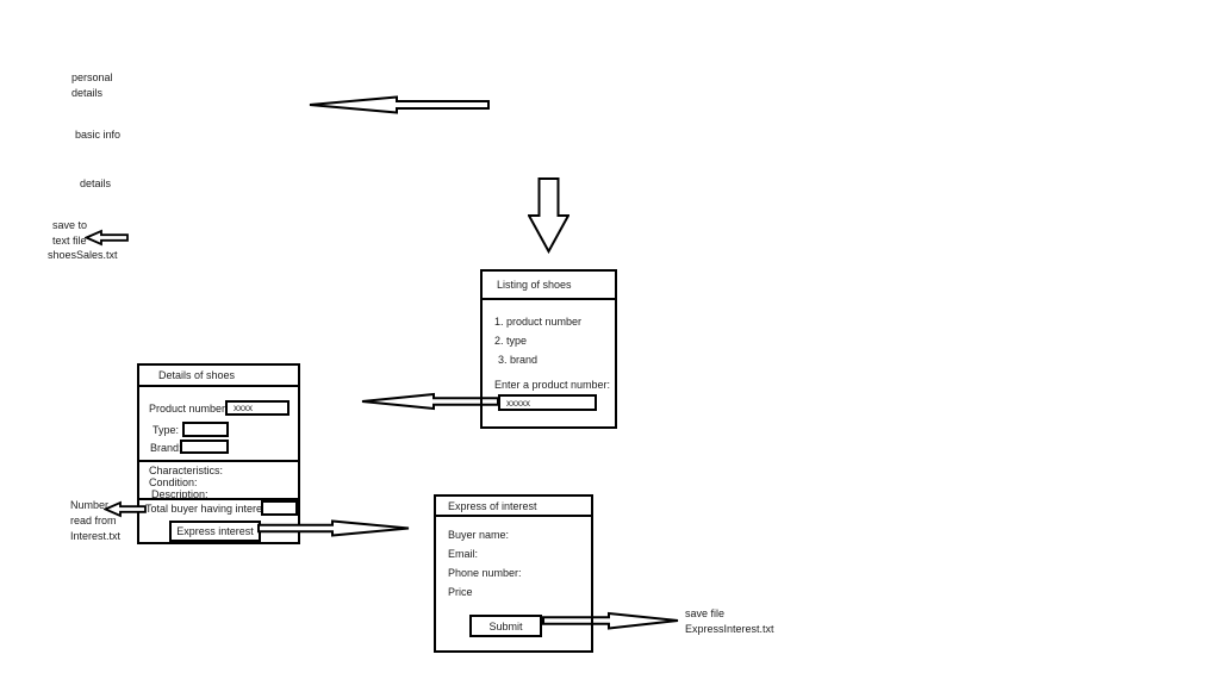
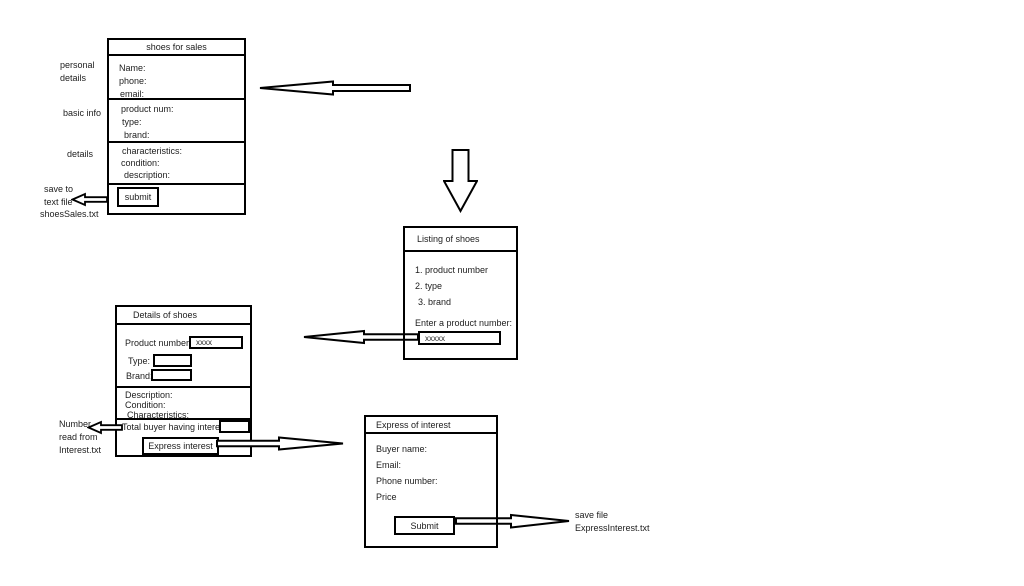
  personal
  details
  basic info
  details
  save to
  text file
  shoesSales.txt
  Number
  read from
  Interest.txt
  save file
  ExpressInterest.txt
+ shoes for sales
+ Name:
+ phone:
+ email:
+ product num:
+ type:
+ brand:
+ characteristics:
+ condition:
+ description:
+ submit
  Listing of shoes
  1. product number
  2. type
  3. brand
  Enter a product number:
  xxxxx
  Details of shoes
  Product number
  xxxx
  Type:
  Brand
- Characteristics:
+ Description:
  Condition:
- Description:
+ Characteristics:
  Total buyer having intere
  Express interest
  Express of interest
  Buyer name:
  Email:
  Phone number:
  Price
  Submit
